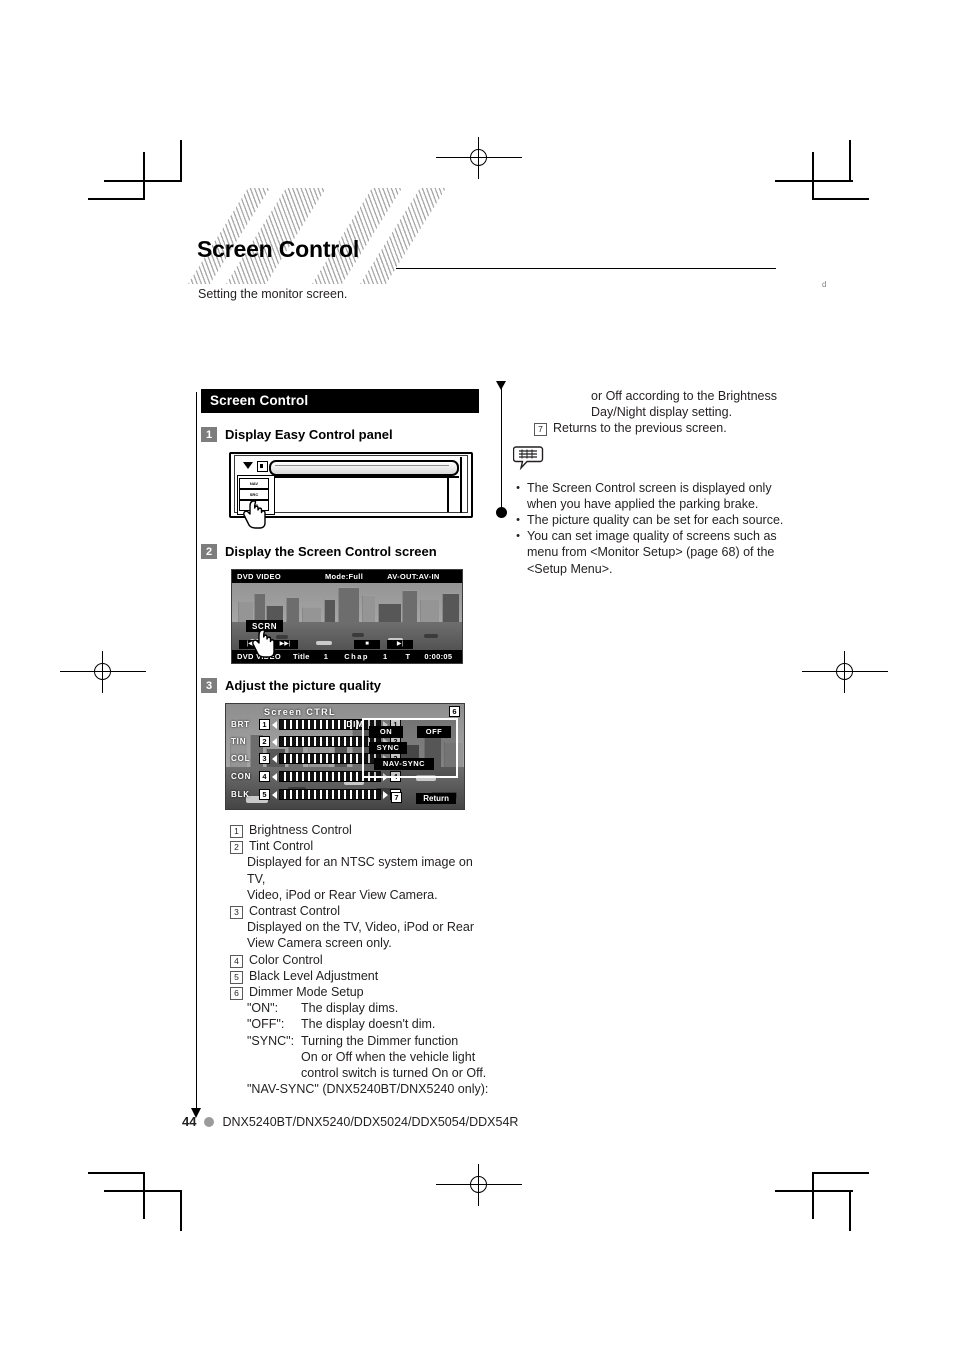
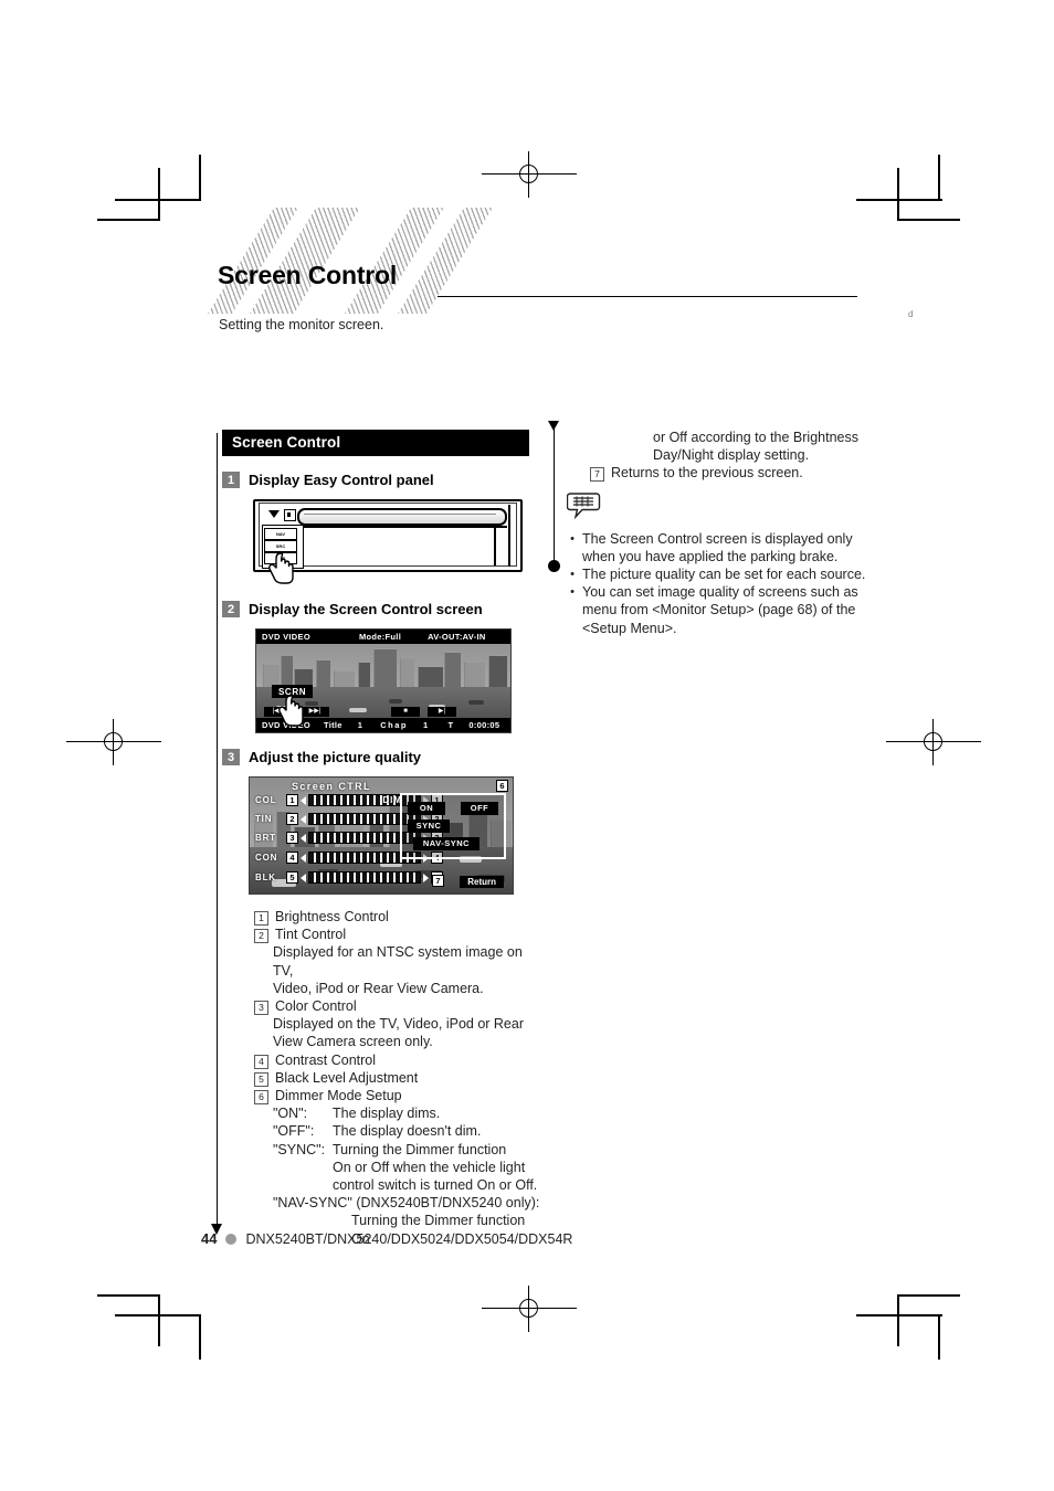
  Screen Control
  d
  Setting the monitor screen.
  Screen Control
  1
  Display Easy Control panel
  2
  Display the Screen Control screen
  DVD VIDEO
  Mode:Full
  AV-OUT:AV-IN
  SCRN
  Title
  1
  Chap
  1
  T
  0:00:05
  3
  Adjust the picture quality
  Screen CTRL
- BRT
+ COL
  1
  1
  TIN
  2
- COL
+ BRT
  3
  CON
  4
  4
  BLK
  5
  DIM
  6
  ON
  OFF
  SYNC
  NAV-SYNC
  7
  Return
  1
  Brightness Control
  2
  Tint Control
  Displayed for an NTSC system image on TV,
  Video, iPod or Rear View Camera.
  3
- Contrast Control
+ Color Control
  Displayed on the TV, Video, iPod or Rear
  View Camera screen only.
  4
- Color Control
+ Contrast Control
  5
  Black Level Adjustment
  6
  Dimmer Mode Setup
  "ON":
  The display dims.
  "OFF":
  The display doesn't dim.
  "SYNC":
  Turning the Dimmer function
  On or Off when the vehicle light
  control switch is turned On or Off.
  "NAV-SYNC" (DNX5240BT/DNX5240 only):
+ Turning the Dimmer function On
  or Off according to the Brightness
  Day/Night display setting.
  7
  Returns to the previous screen.
  •
  The Screen Control screen is displayed only when you have applied the parking brake.
  •
  The picture quality can be set for each source.
  •
  You can set image quality of screens such as menu from <Monitor Setup> (page 68) of the <Setup Menu>.
  44
  DNX5240BT/DNX5240/DDX5024/DDX5054/DDX54R
